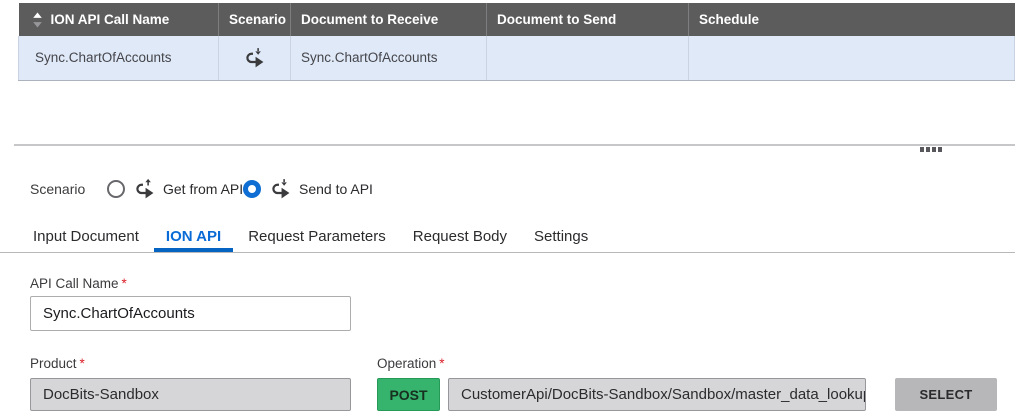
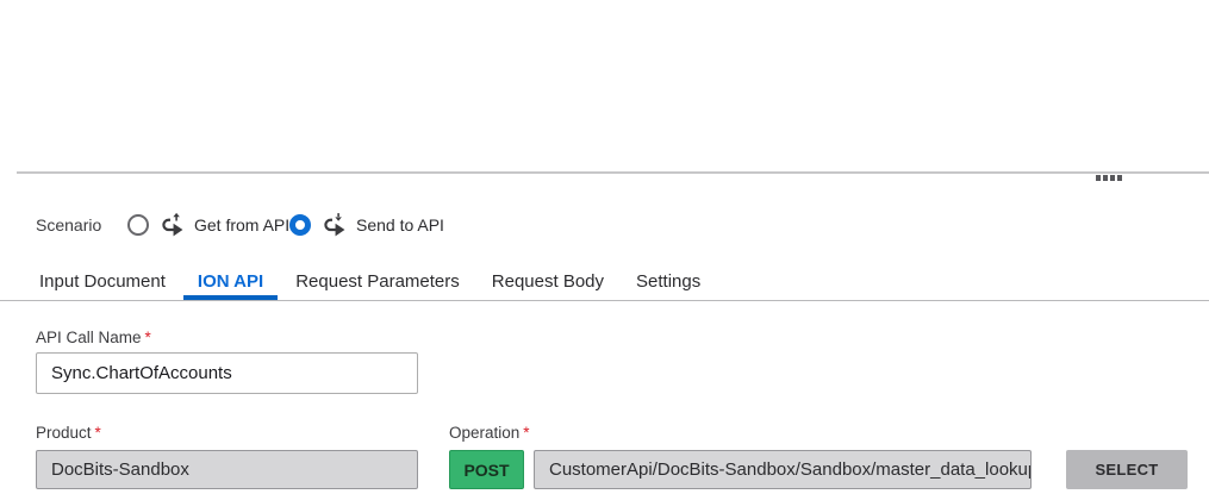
- ION API Call Name	Scenario	Document to Receive	Document to Send	Schedule
- Sync.ChartOfAccounts		Sync.ChartOfAccounts
  Scenario
  Get from API
  Send to API
  Input Document
  ION API
  Request Parameters
  Request Body
  Settings
  API Call Name *
  Sync.ChartOfAccounts
  Product *
  DocBits-Sandbox
  Operation *
  POST
  CustomerApi/DocBits-Sandbox/Sandbox/master_data_looku
  SELECT
